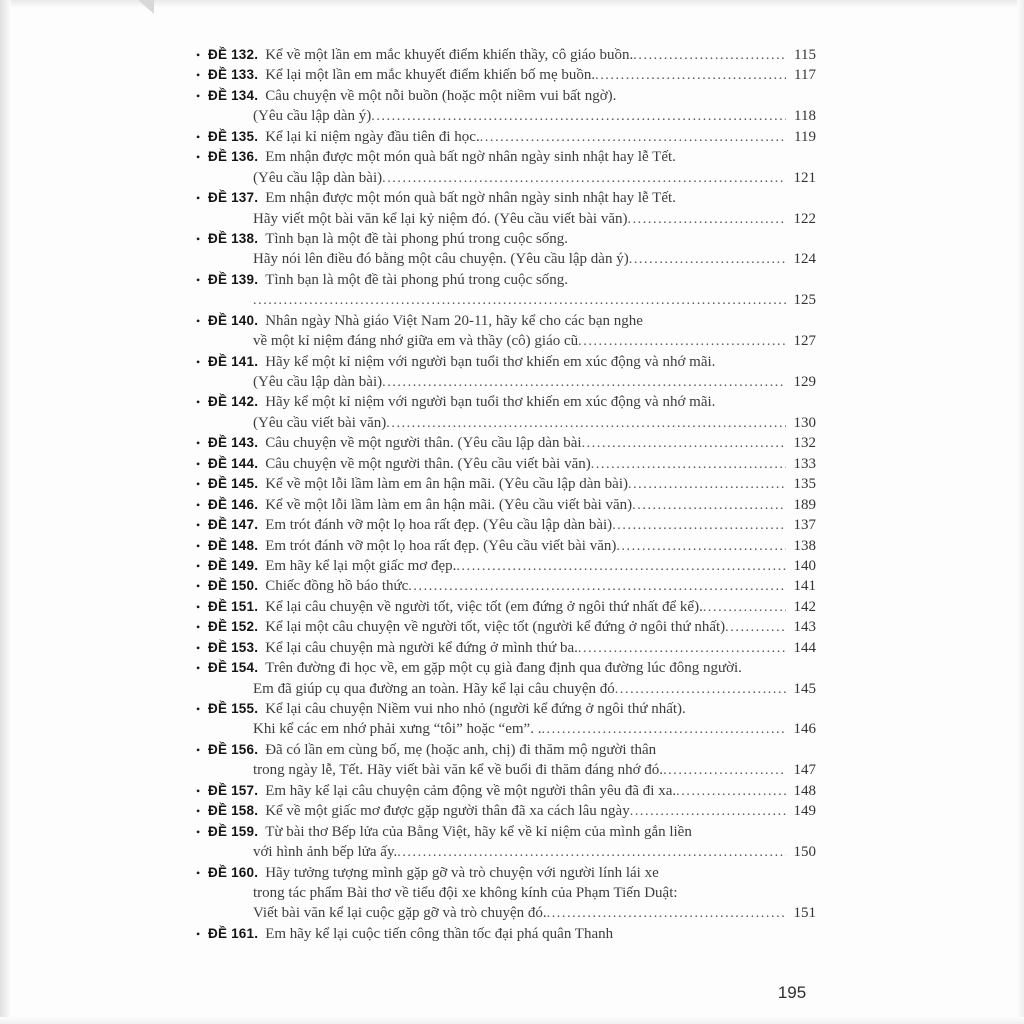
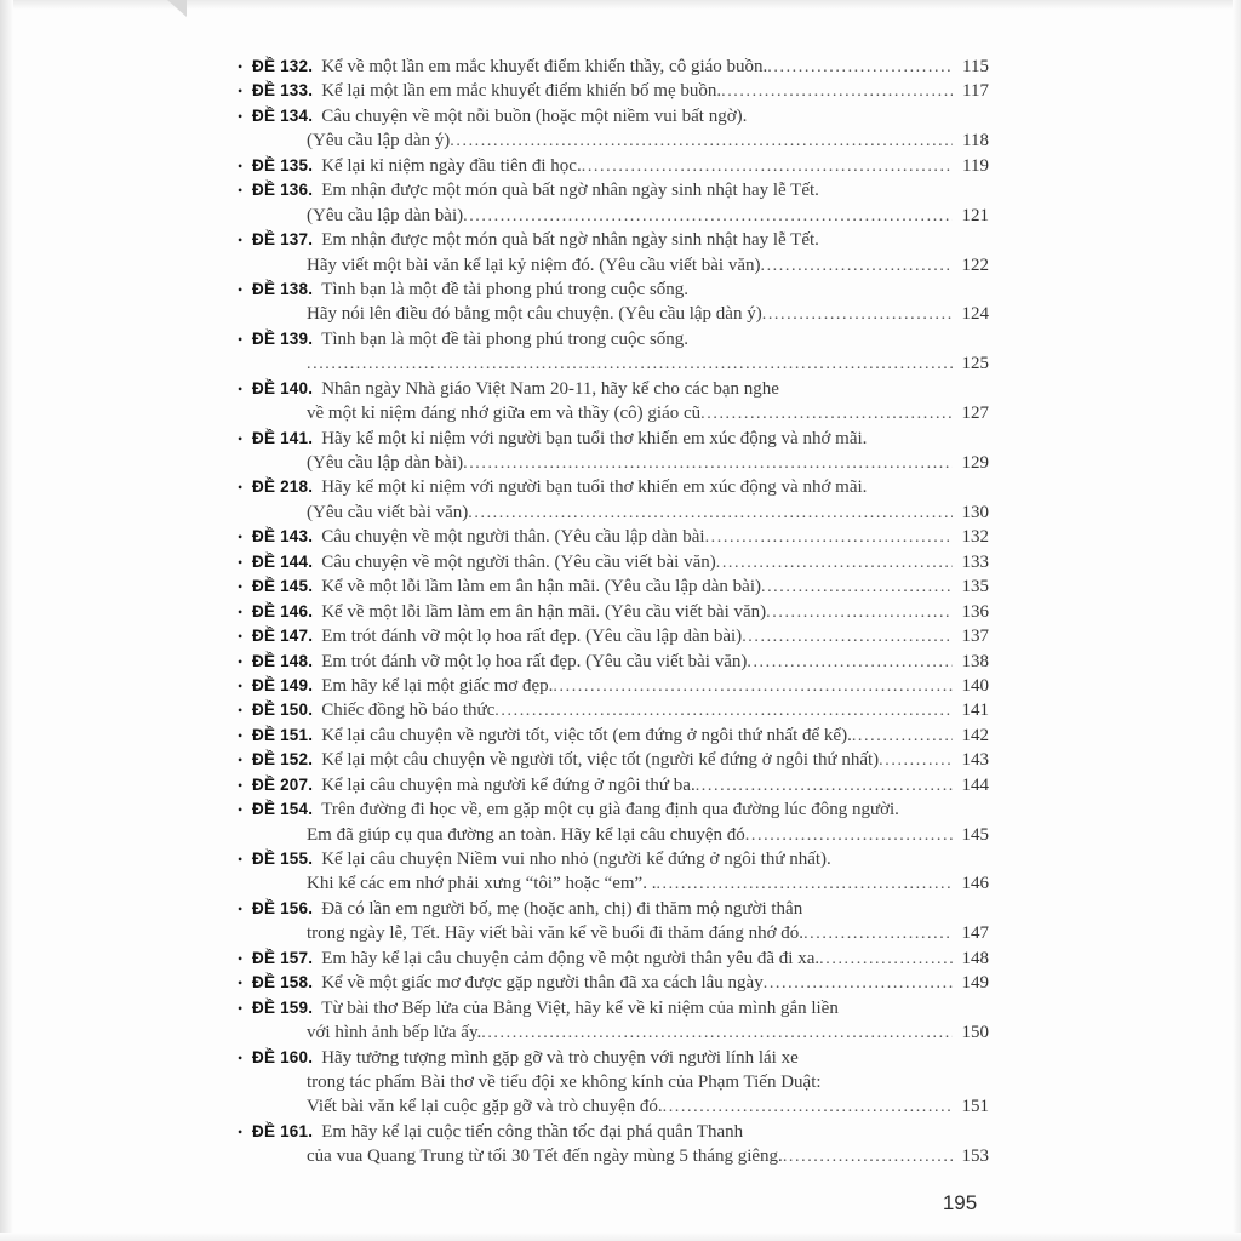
  •
  ĐỀ 132.
  Kể về một lần em mắc khuyết điểm khiến thầy, cô giáo buồn.
  115
  •
  ĐỀ 133.
  Kể lại một lần em mắc khuyết điểm khiến bố mẹ buồn.
  117
  •
  ĐỀ 134.
  Câu chuyện về một nỗi buồn (hoặc một niềm vui bất ngờ).
  (Yêu cầu lập dàn ý)
  118
  •
  ĐỀ 135.
  Kể lại kỉ niệm ngày đầu tiên đi học.
  119
  •
  ĐỀ 136.
  Em nhận được một món quà bất ngờ nhân ngày sinh nhật hay lễ Tết.
  (Yêu cầu lập dàn bài)
  121
  •
  ĐỀ 137.
  Em nhận được một món quà bất ngờ nhân ngày sinh nhật hay lễ Tết.
  Hãy viết một bài văn kể lại kỷ niệm đó. (Yêu cầu viết bài văn)
  122
  •
  ĐỀ 138.
  Tình bạn là một đề tài phong phú trong cuộc sống.
  Hãy nói lên điều đó bằng một câu chuyện. (Yêu cầu lập dàn ý)
  124
  •
  ĐỀ 139.
  Tình bạn là một đề tài phong phú trong cuộc sống.
  125
  •
  ĐỀ 140.
  Nhân ngày Nhà giáo Việt Nam 20-11, hãy kể cho các bạn nghe
  về một kỉ niệm đáng nhớ giữa em và thầy (cô) giáo cũ
  127
  •
  ĐỀ 141.
  Hãy kể một kỉ niệm với người bạn tuổi thơ khiến em xúc động và nhớ mãi.
  (Yêu cầu lập dàn bài)
  129
  •
- ĐỀ 142.
+ ĐỀ 218.
  Hãy kể một kỉ niệm với người bạn tuổi thơ khiến em xúc động và nhớ mãi.
  (Yêu cầu viết bài văn)
  130
  •
  ĐỀ 143.
  Câu chuyện về một người thân. (Yêu cầu lập dàn bài
  132
  •
  ĐỀ 144.
  Câu chuyện về một người thân. (Yêu cầu viết bài văn)
  133
  •
  ĐỀ 145.
  Kể về một lỗi lầm làm em ân hận mãi. (Yêu cầu lập dàn bài)
  135
  •
  ĐỀ 146.
  Kể về một lỗi lầm làm em ân hận mãi. (Yêu cầu viết bài văn)
- 189
+ 136
  •
  ĐỀ 147.
  Em trót đánh vỡ một lọ hoa rất đẹp. (Yêu cầu lập dàn bài)
  137
  •
  ĐỀ 148.
  Em trót đánh vỡ một lọ hoa rất đẹp. (Yêu cầu viết bài văn)
  138
  •
  ĐỀ 149.
  Em hãy kể lại một giấc mơ đẹp.
  140
  •
  ĐỀ 150.
  Chiếc đồng hồ báo thức
  141
  •
  ĐỀ 151.
  Kể lại câu chuyện về người tốt, việc tốt (em đứng ở ngôi thứ nhất để kể).
  142
  •
  ĐỀ 152.
  Kể lại một câu chuyện về người tốt, việc tốt (người kể đứng ở ngôi thứ nhất)
  143
  •
- ĐỀ 153.
+ ĐỀ 207.
- Kể lại câu chuyện mà người kể đứng ở mình thứ ba.
+ Kể lại câu chuyện mà người kể đứng ở ngôi thứ ba.
  144
  •
  ĐỀ 154.
  Trên đường đi học về, em gặp một cụ già đang định qua đường lúc đông người.
  Em đã giúp cụ qua đường an toàn. Hãy kể lại câu chuyện đó
  145
  •
  ĐỀ 155.
  Kể lại câu chuyện Niềm vui nho nhỏ (người kể đứng ở ngôi thứ nhất).
  Khi kể các em nhớ phải xưng “tôi” hoặc “em”. .
  146
  •
  ĐỀ 156.
- Đã có lần em cùng bố, mẹ (hoặc anh, chị) đi thăm mộ người thân
+ Đã có lần em người bố, mẹ (hoặc anh, chị) đi thăm mộ người thân
  trong ngày lễ, Tết. Hãy viết bài văn kể về buổi đi thăm đáng nhớ đó.
  147
  •
  ĐỀ 157.
  Em hãy kể lại câu chuyện cảm động về một người thân yêu đã đi xa.
  148
  •
  ĐỀ 158.
  Kể về một giấc mơ được gặp người thân đã xa cách lâu ngày
  149
  •
  ĐỀ 159.
  Từ bài thơ Bếp lửa của Bằng Việt, hãy kể về kỉ niệm của mình gắn liền
  với hình ảnh bếp lửa ấy.
  150
  •
  ĐỀ 160.
  Hãy tưởng tượng mình gặp gỡ và trò chuyện với người lính lái xe
  trong tác phẩm Bài thơ về tiểu đội xe không kính của Phạm Tiến Duật:
  Viết bài văn kể lại cuộc gặp gỡ và trò chuyện đó.
  151
  •
  ĐỀ 161.
  Em hãy kể lại cuộc tiến công thần tốc đại phá quân Thanh
+ của vua Quang Trung từ tối 30 Tết đến ngày mùng 5 tháng giêng.
+ 153
  195
